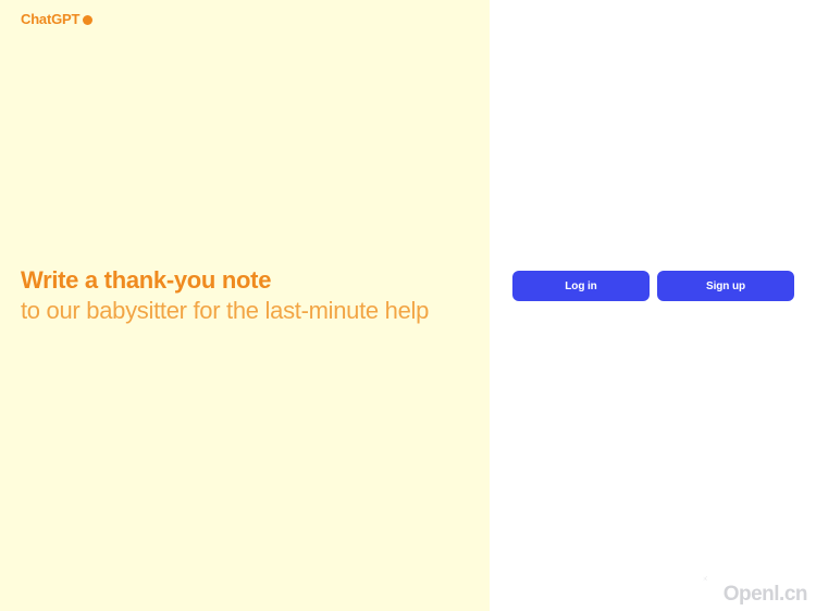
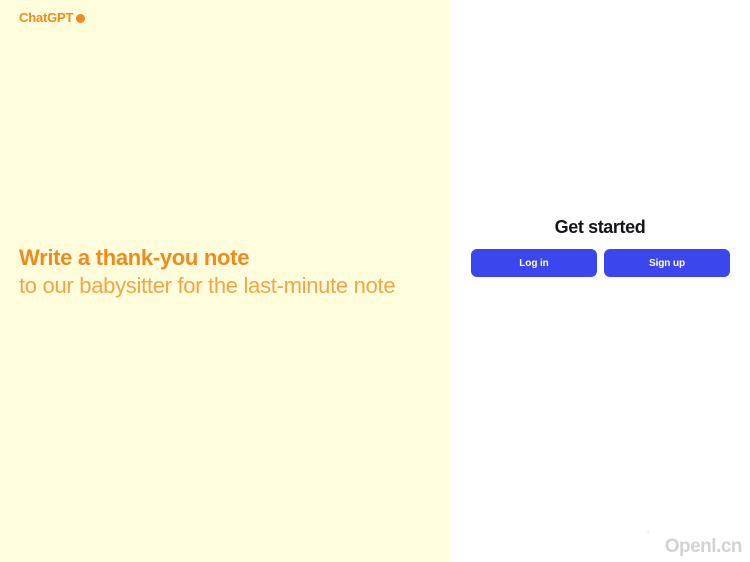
  ChatGPT
  Write a thank-you note
- to our babysitter for the last-minute help
+ to our babysitter for the last-minute note
+ Get started
  Log in
  Sign up
  Openl.cn
